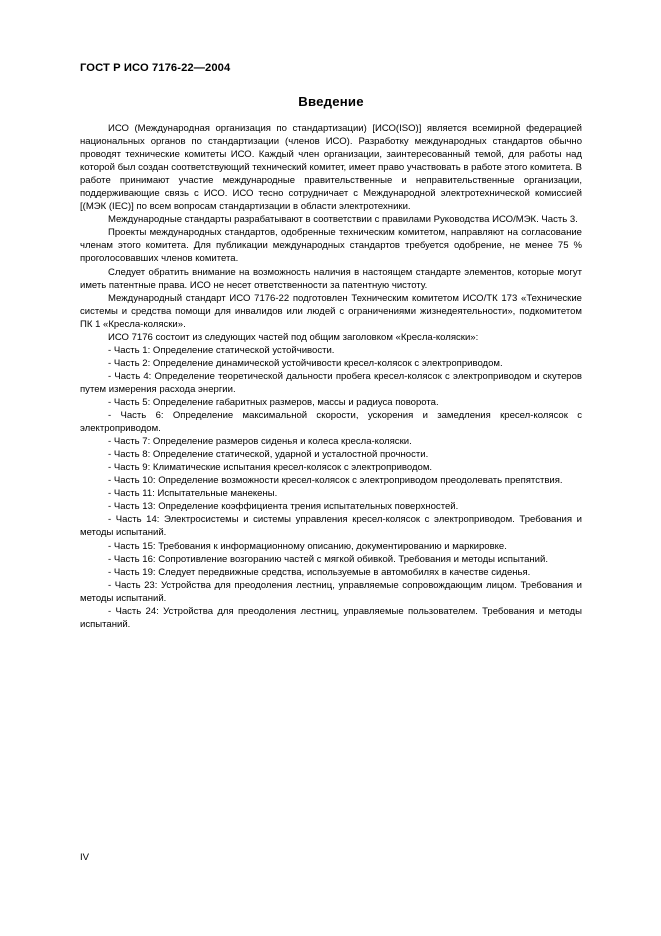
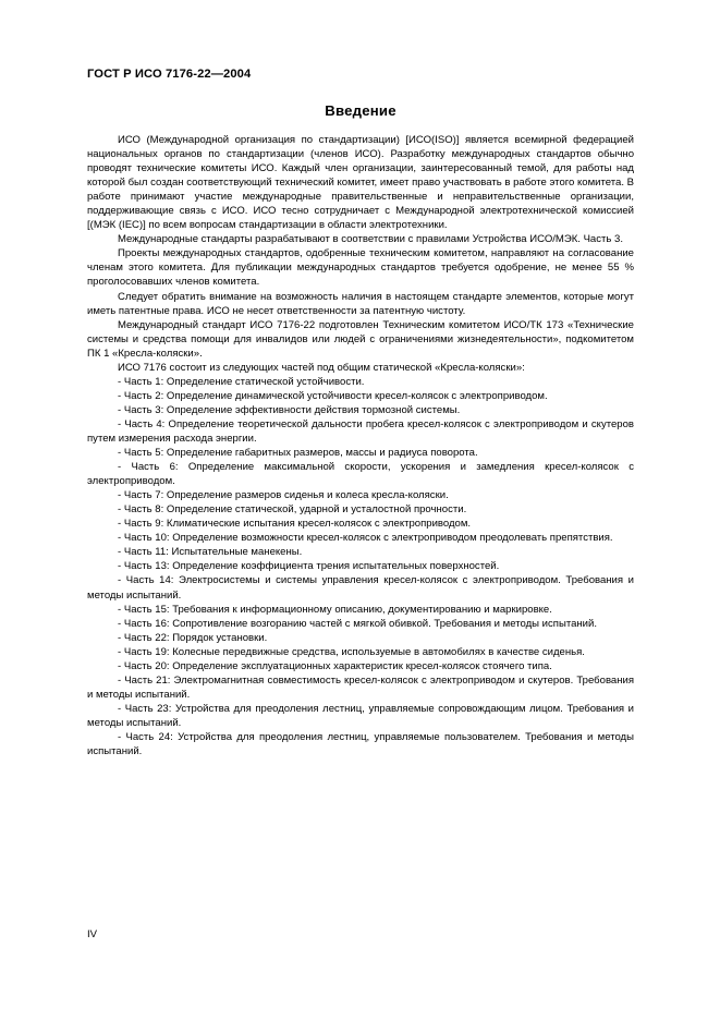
  ГОСТ Р ИСО 7176-22—2004
  Введение
- ИСО (Международная организация по стандартизации) [ИСО(ISO)] является всемирной федерацией национальных органов по стандартизации (членов ИСО). Разработку международных стандартов обычно проводят технические комитеты ИСО. Каждый член организации, заинтересованный темой, для работы над которой был создан соответствующий технический комитет, имеет право участвовать в работе этого комитета. В работе принимают участие международные правительственные и неправительственные организации, поддерживающие связь с ИСО. ИСО тесно сотрудничает с Международной электротехнической комиссией [(МЭК (IEC)] по всем вопросам стандартизации в области электротехники.
+ ИСО (Международной организация по стандартизации) [ИСО(ISO)] является всемирной федерацией национальных органов по стандартизации (членов ИСО). Разработку международных стандартов обычно проводят технические комитеты ИСО. Каждый член организации, заинтересованный темой, для работы над которой был создан соответствующий технический комитет, имеет право участвовать в работе этого комитета. В работе принимают участие международные правительственные и неправительственные организации, поддерживающие связь с ИСО. ИСО тесно сотрудничает с Международной электротехнической комиссией [(МЭК (IEC)] по всем вопросам стандартизации в области электротехники.
- Международные стандарты разрабатывают в соответствии с правилами Руководства ИСО/МЭК. Часть 3.
+ Международные стандарты разрабатывают в соответствии с правилами Устройства ИСО/МЭК. Часть 3.
- Проекты международных стандартов, одобренные техническим комитетом, направляют на согласование членам этого комитета. Для публикации международных стандартов требуется одобрение, не менее 75 % проголосовавших членов комитета.
+ Проекты международных стандартов, одобренные техническим комитетом, направляют на согласование членам этого комитета. Для публикации международных стандартов требуется одобрение, не менее 55 % проголосовавших членов комитета.
  Следует обратить внимание на возможность наличия в настоящем стандарте элементов, которые могут иметь патентные права. ИСО не несет ответственности за патентную чистоту.
  Международный стандарт ИСО 7176-22 подготовлен Техническим комитетом ИСО/ТК 173 «Технические системы и средства помощи для инвалидов или людей с ограничениями жизнедеятельности», подкомитетом ПК 1 «Кресла-коляски».
- ИСО 7176 состоит из следующих частей под общим заголовком «Кресла-коляски»:
+ ИСО 7176 состоит из следующих частей под общим статической «Кресла-коляски»:
  - Часть 1: Определение статической устойчивости.
  - Часть 2: Определение динамической устойчивости кресел-колясок с электроприводом.
+ - Часть 3: Определение эффективности действия тормозной системы.
  - Часть 4: Определение теоретической дальности пробега кресел-колясок с электроприводом и скутеров путем измерения расхода энергии.
  - Часть 5: Определение габаритных размеров, массы и радиуса поворота.
  - Часть 6: Определение максимальной скорости, ускорения и замедления кресел-колясок с электроприводом.
  - Часть 7: Определение размеров сиденья и колеса кресла-коляски.
  - Часть 8: Определение статической, ударной и усталостной прочности.
  - Часть 9: Климатические испытания кресел-колясок с электроприводом.
  - Часть 10: Определение возможности кресел-колясок с электроприводом преодолевать препятствия.
  - Часть 11: Испытательные манекены.
  - Часть 13: Определение коэффициента трения испытательных поверхностей.
  - Часть 14: Электросистемы и системы управления кресел-колясок с электроприводом. Требования и методы испытаний.
  - Часть 15: Требования к информационному описанию, документированию и маркировке.
  - Часть 16: Сопротивление возгоранию частей с мягкой обивкой. Требования и методы испытаний.
+ - Часть 22: Порядок установки.
- - Часть 19: Следует передвижные средства, используемые в автомобилях в качестве сиденья.
+ - Часть 19: Колесные передвижные средства, используемые в автомобилях в качестве сиденья.
+ - Часть 20: Определение эксплуатационных характеристик кресел-колясок стоячего типа.
+ - Часть 21: Электромагнитная совместимость кресел-колясок с электроприводом и скутеров. Требования и методы испытаний.
  - Часть 23: Устройства для преодоления лестниц, управляемые сопровождающим лицом. Требования и методы испытаний.
  - Часть 24: Устройства для преодоления лестниц, управляемые пользователем. Требования и методы испытаний.
  IV
